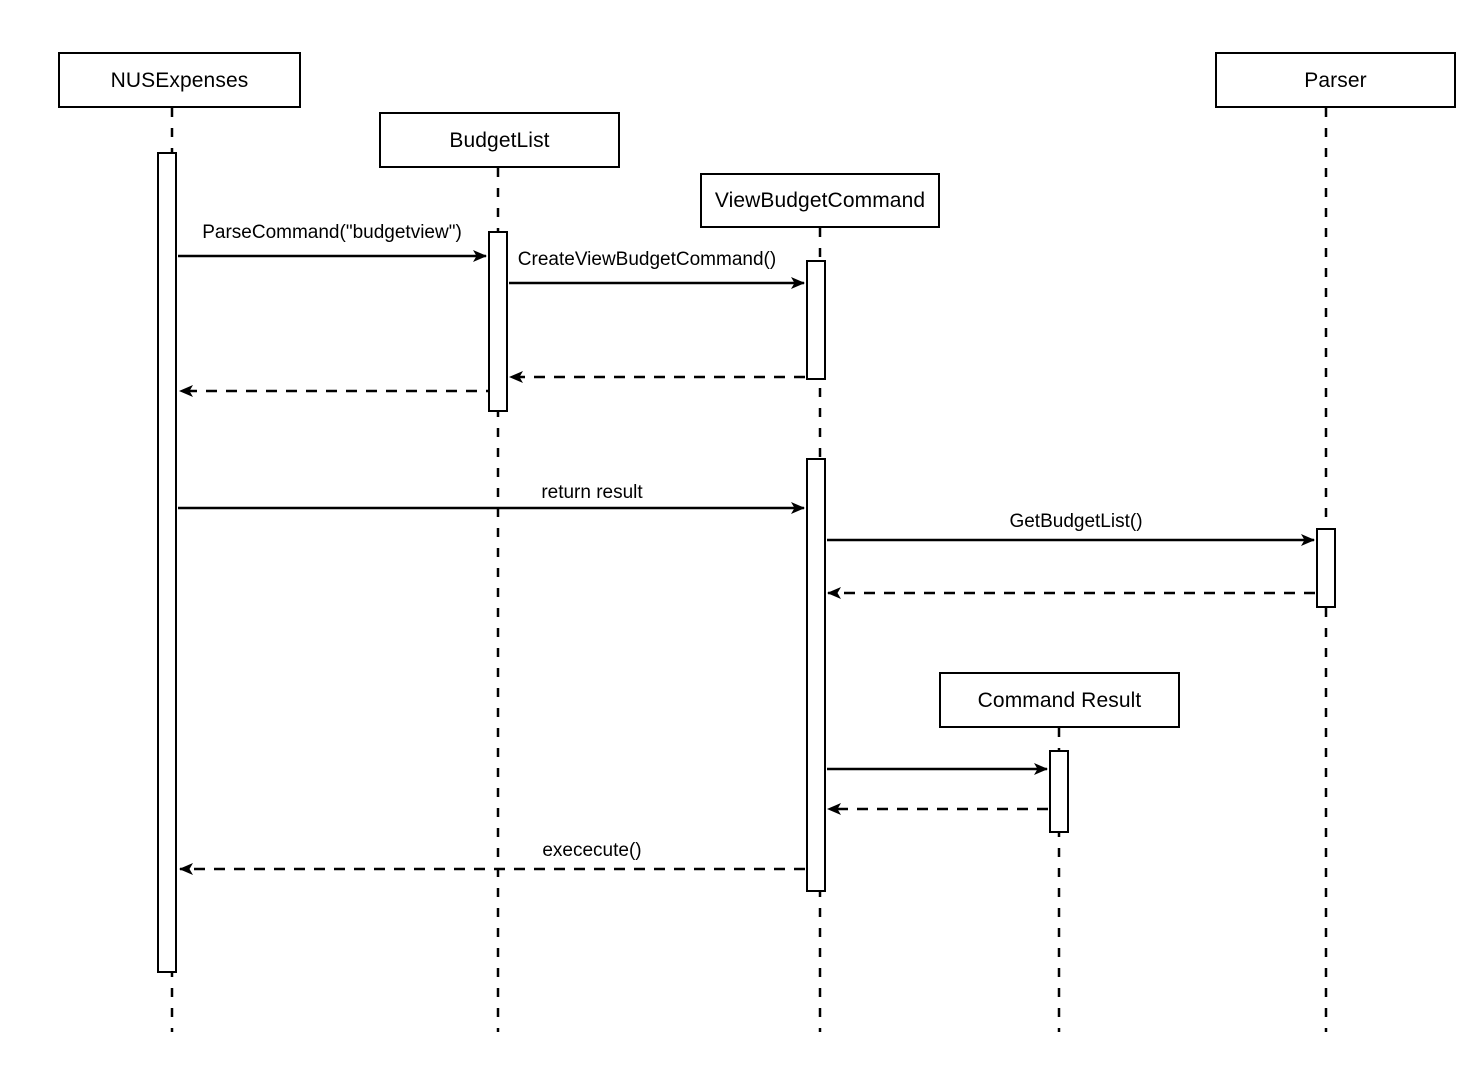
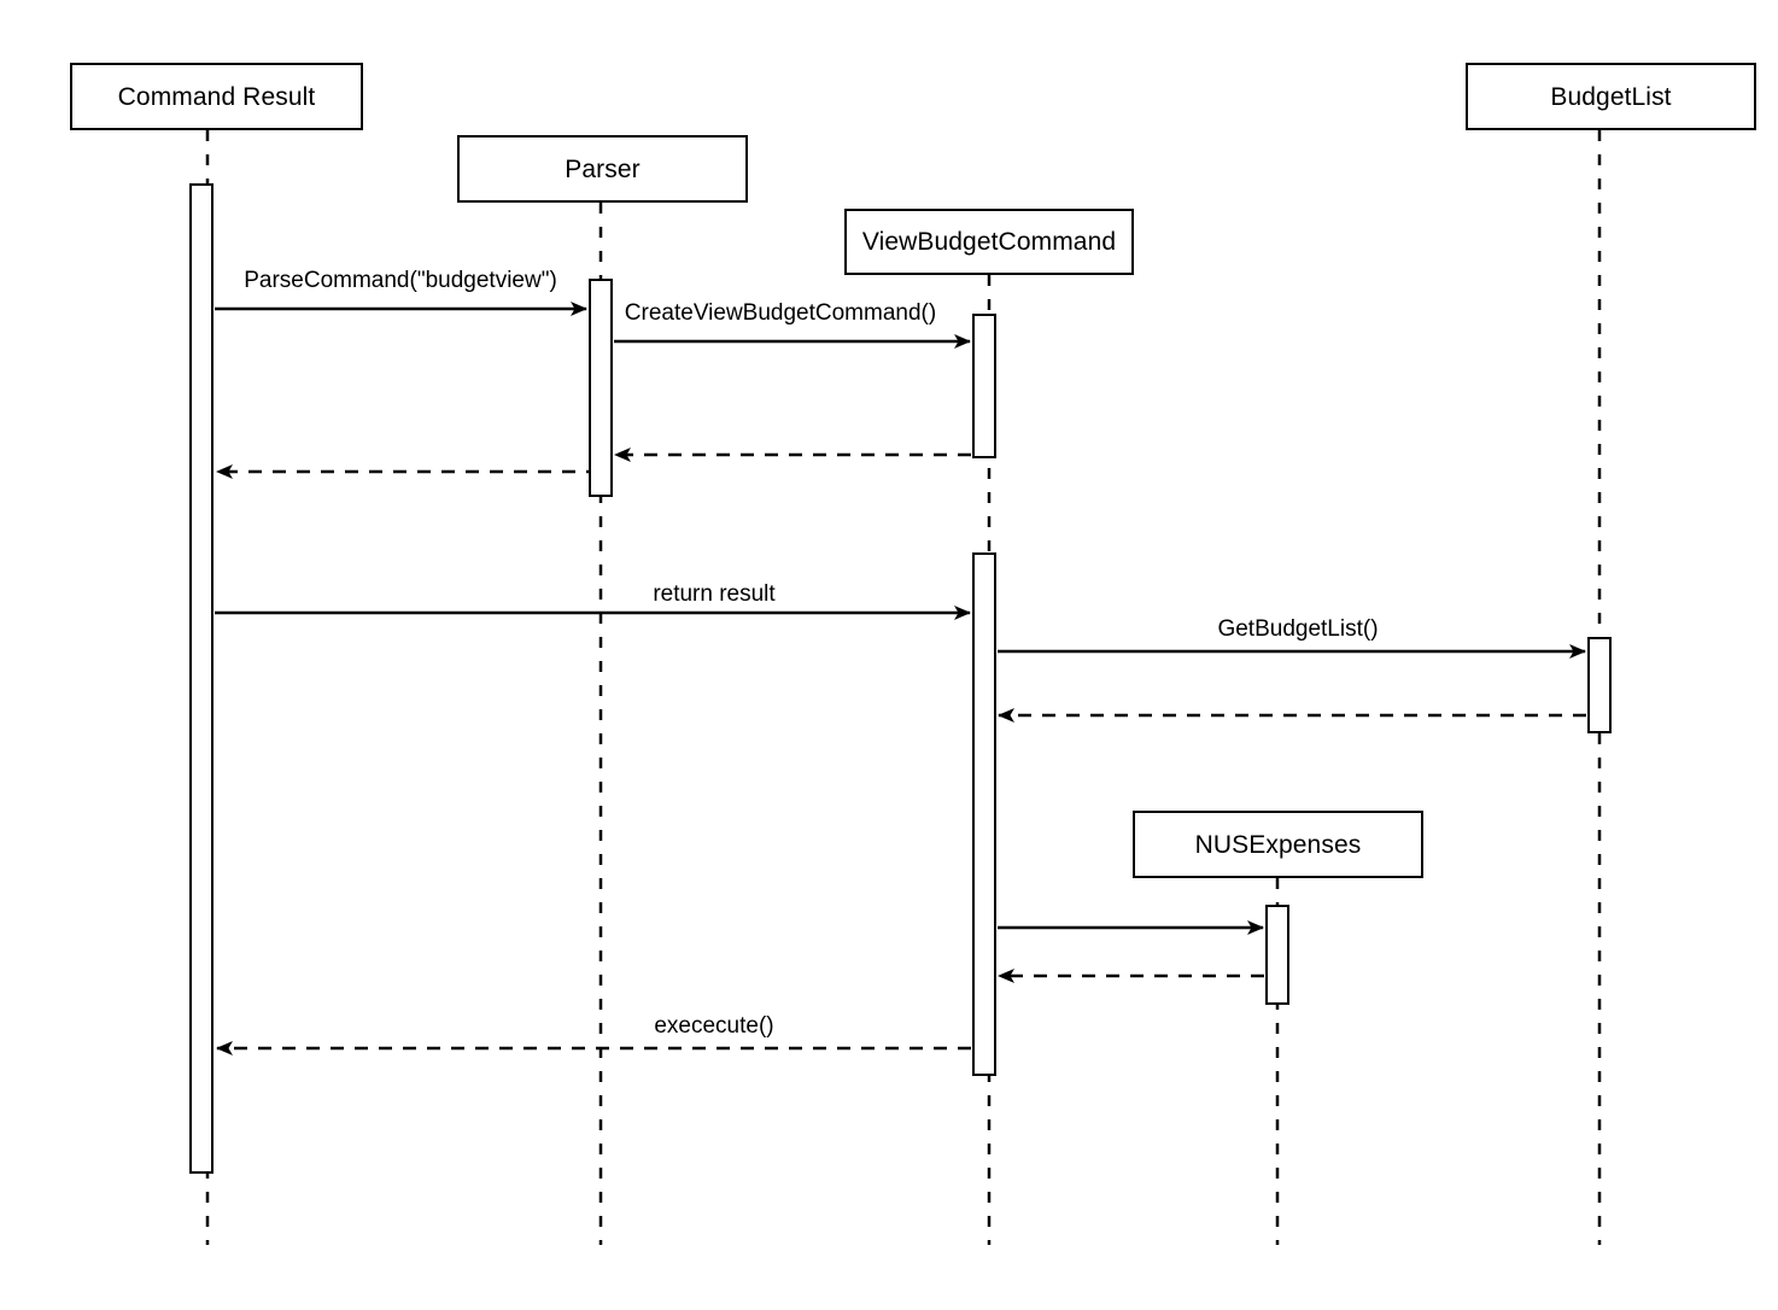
- NUSExpenses
+ Command Result
- BudgetList
+ Parser
  ViewBudgetCommand
- Command Result
+ NUSExpenses
- Parser
+ BudgetList
  ParseCommand("budgetview")
  CreateViewBudgetCommand()
  return result
  GetBudgetList()
  exececute()
